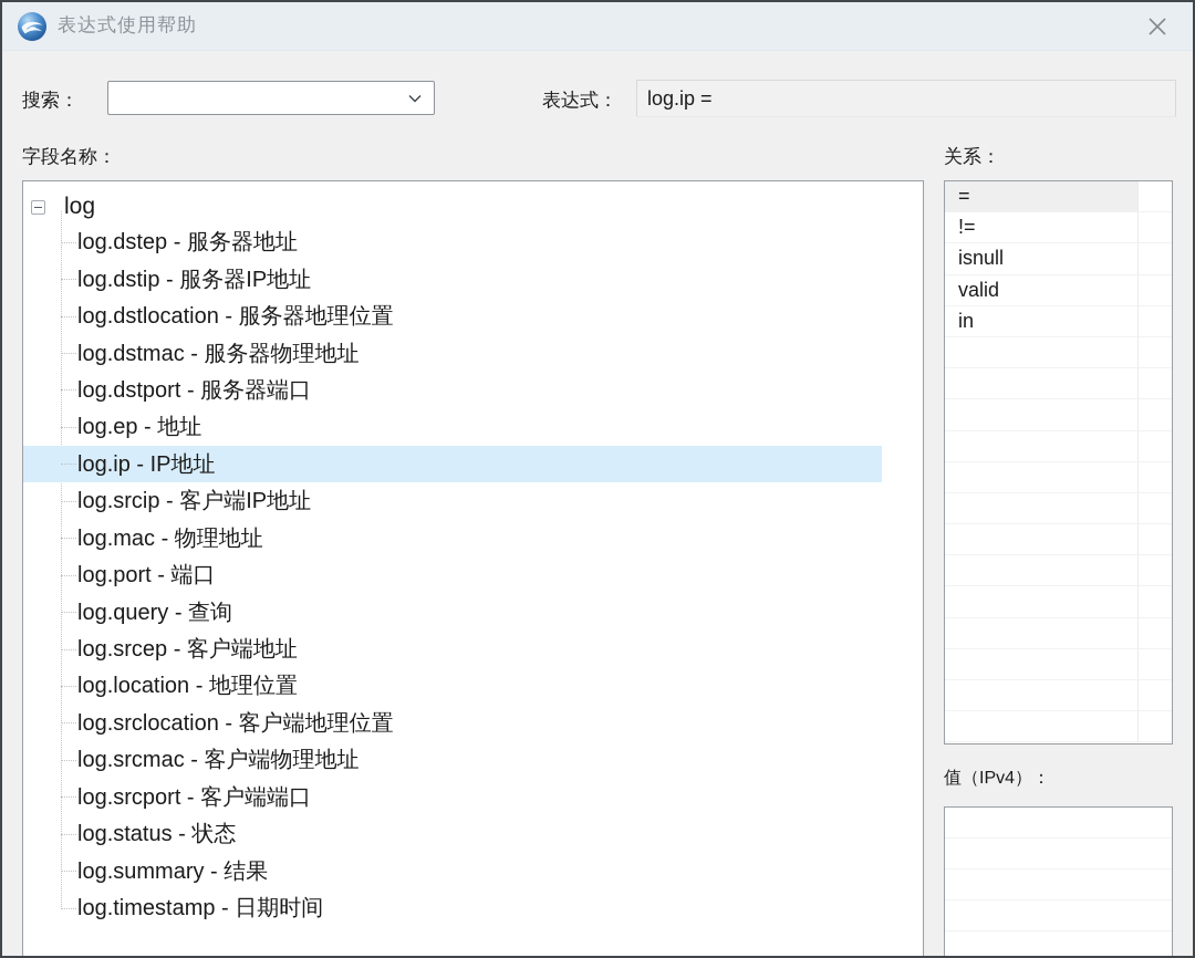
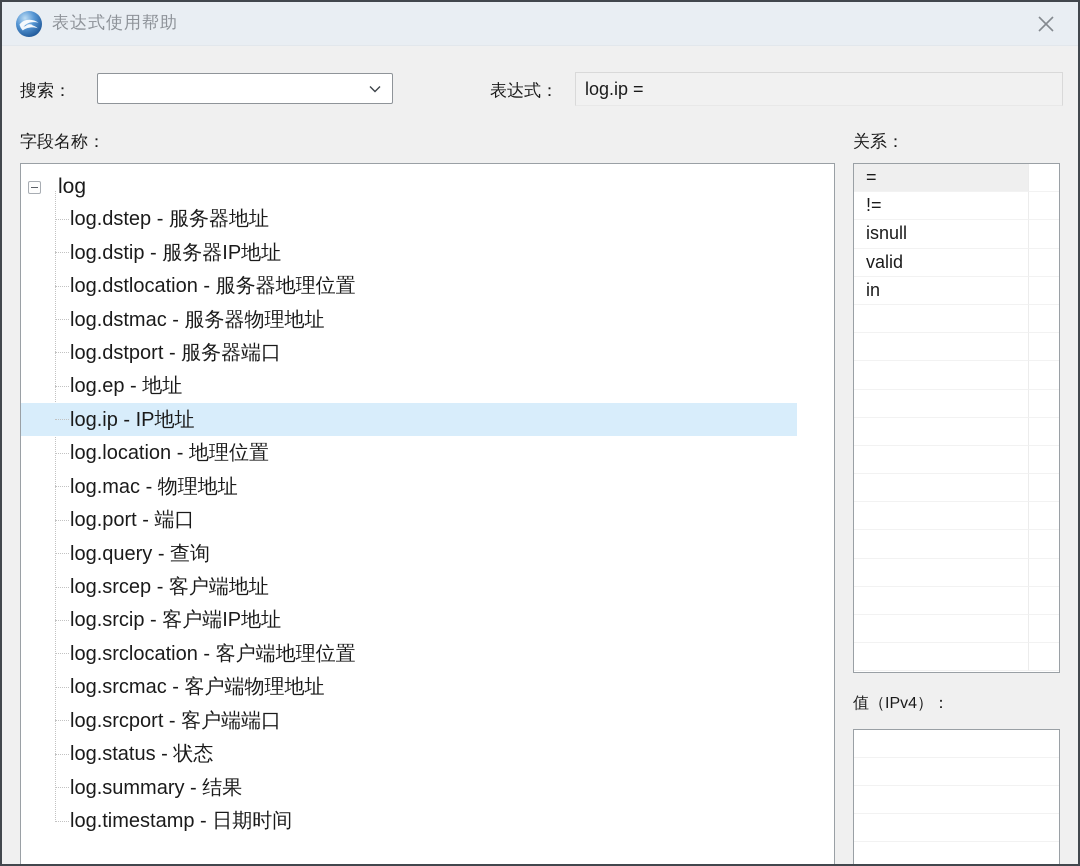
  表达式使用帮助
  搜索：
  表达式：
  log.ip =
  字段名称：
  log
  log.dstep - 服务器地址
  log.dstip - 服务器IP地址
  log.dstlocation - 服务器地理位置
  log.dstmac - 服务器物理地址
  log.dstport - 服务器端口
  log.ep - 地址
  log.ip - IP地址
- log.srcip - 客户端IP地址
+ log.location - 地理位置
  log.mac - 物理地址
  log.port - 端口
  log.query - 查询
  log.srcep - 客户端地址
- log.location - 地理位置
+ log.srcip - 客户端IP地址
  log.srclocation - 客户端地理位置
  log.srcmac - 客户端物理地址
  log.srcport - 客户端端口
  log.status - 状态
  log.summary - 结果
  log.timestamp - 日期时间
  关系：
  =
  !=
  isnull
  valid
  in
  值（IPv4）：
